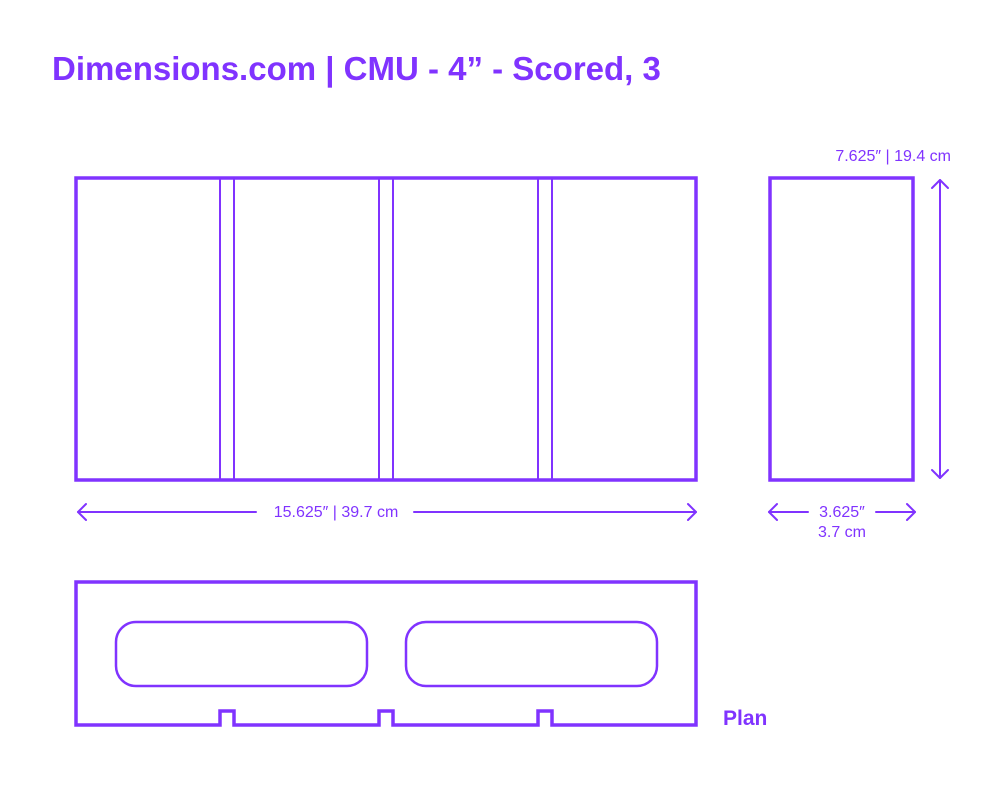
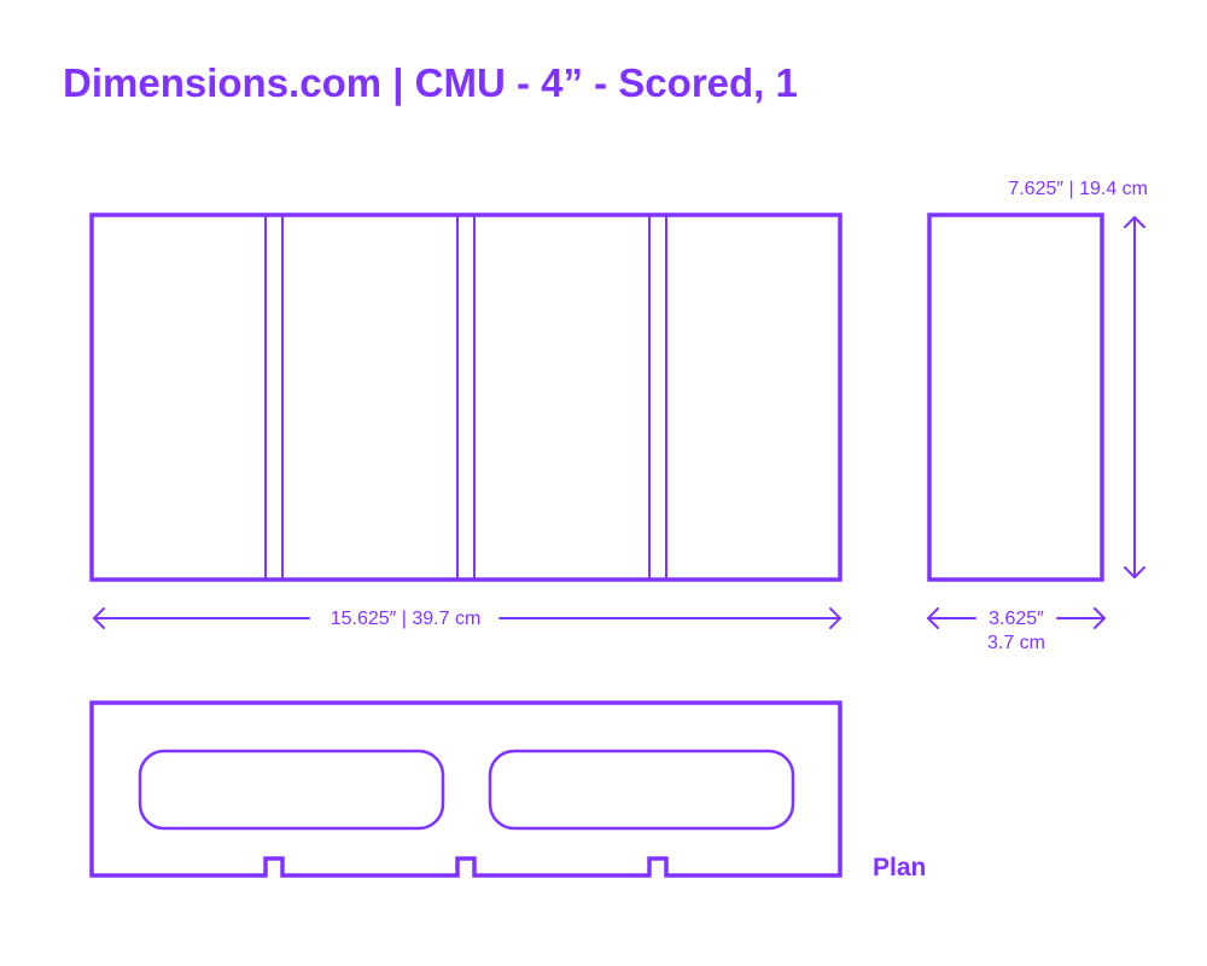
- Dimensions.com | CMU - 4” - Scored, 3
+ Dimensions.com | CMU - 4” - Scored, 1
  15.625″ | 39.7 cm
  7.625″ | 19.4 cm
  3.625″
  3.7 cm
  Plan
